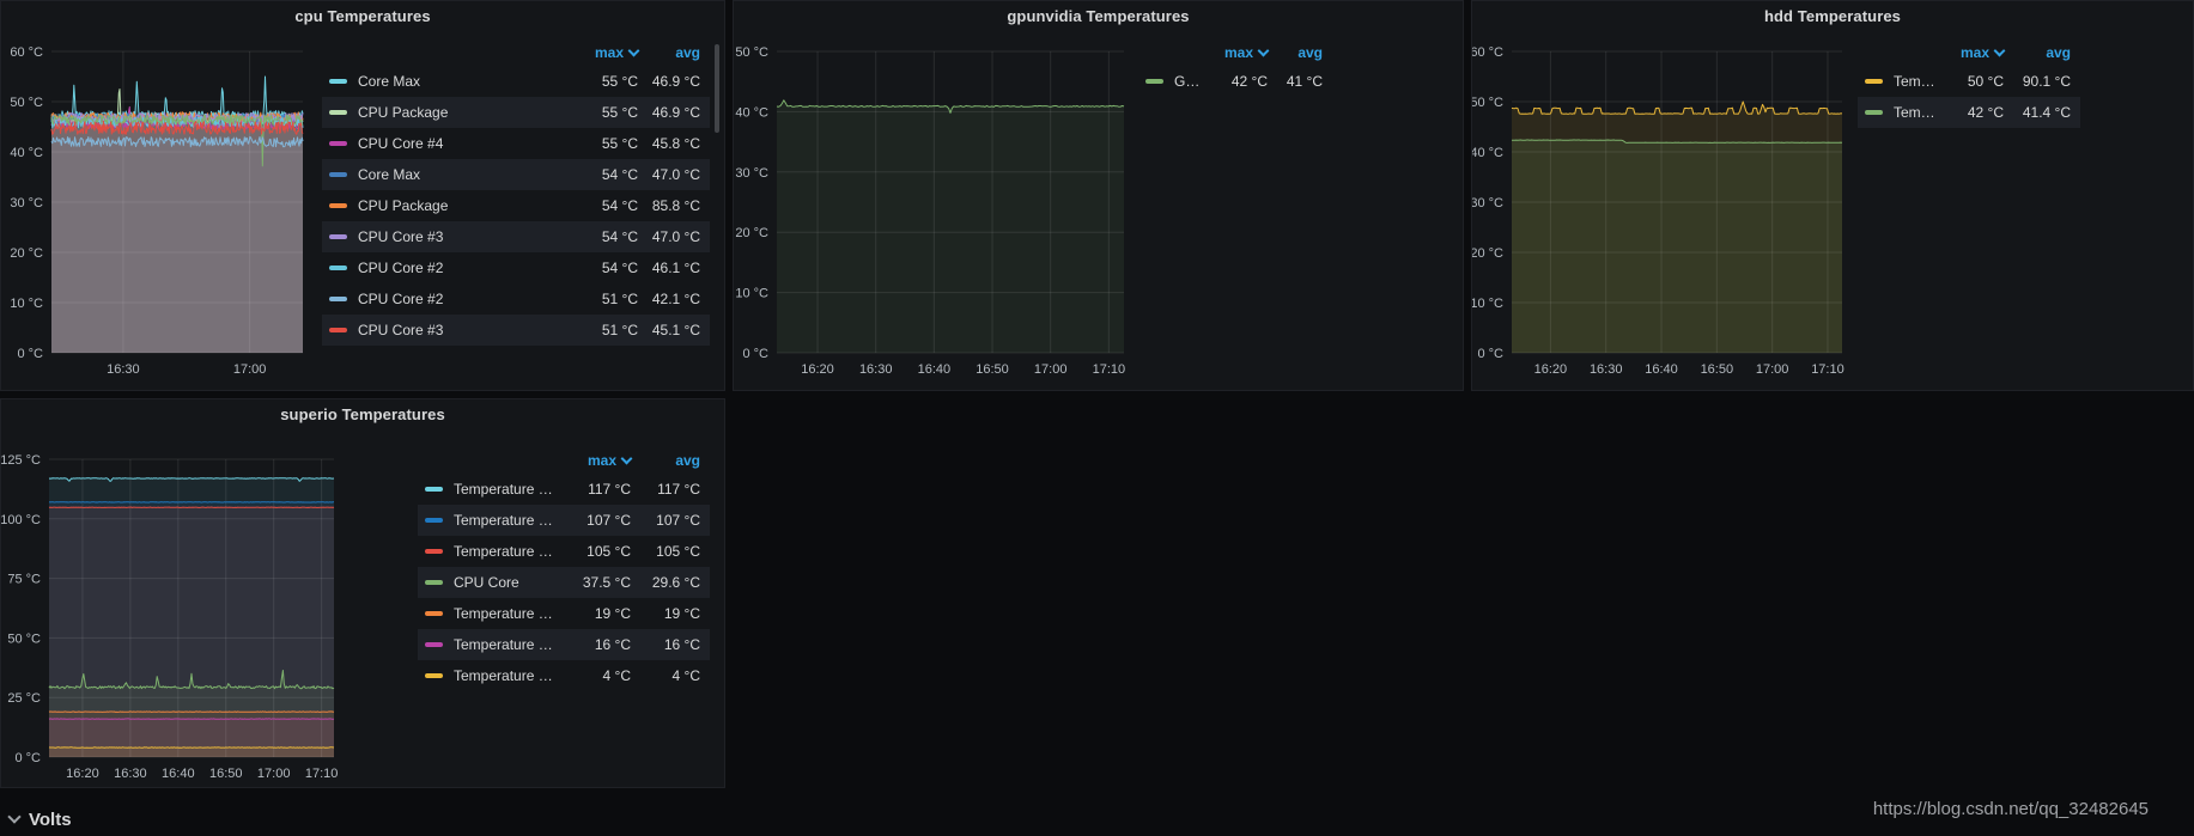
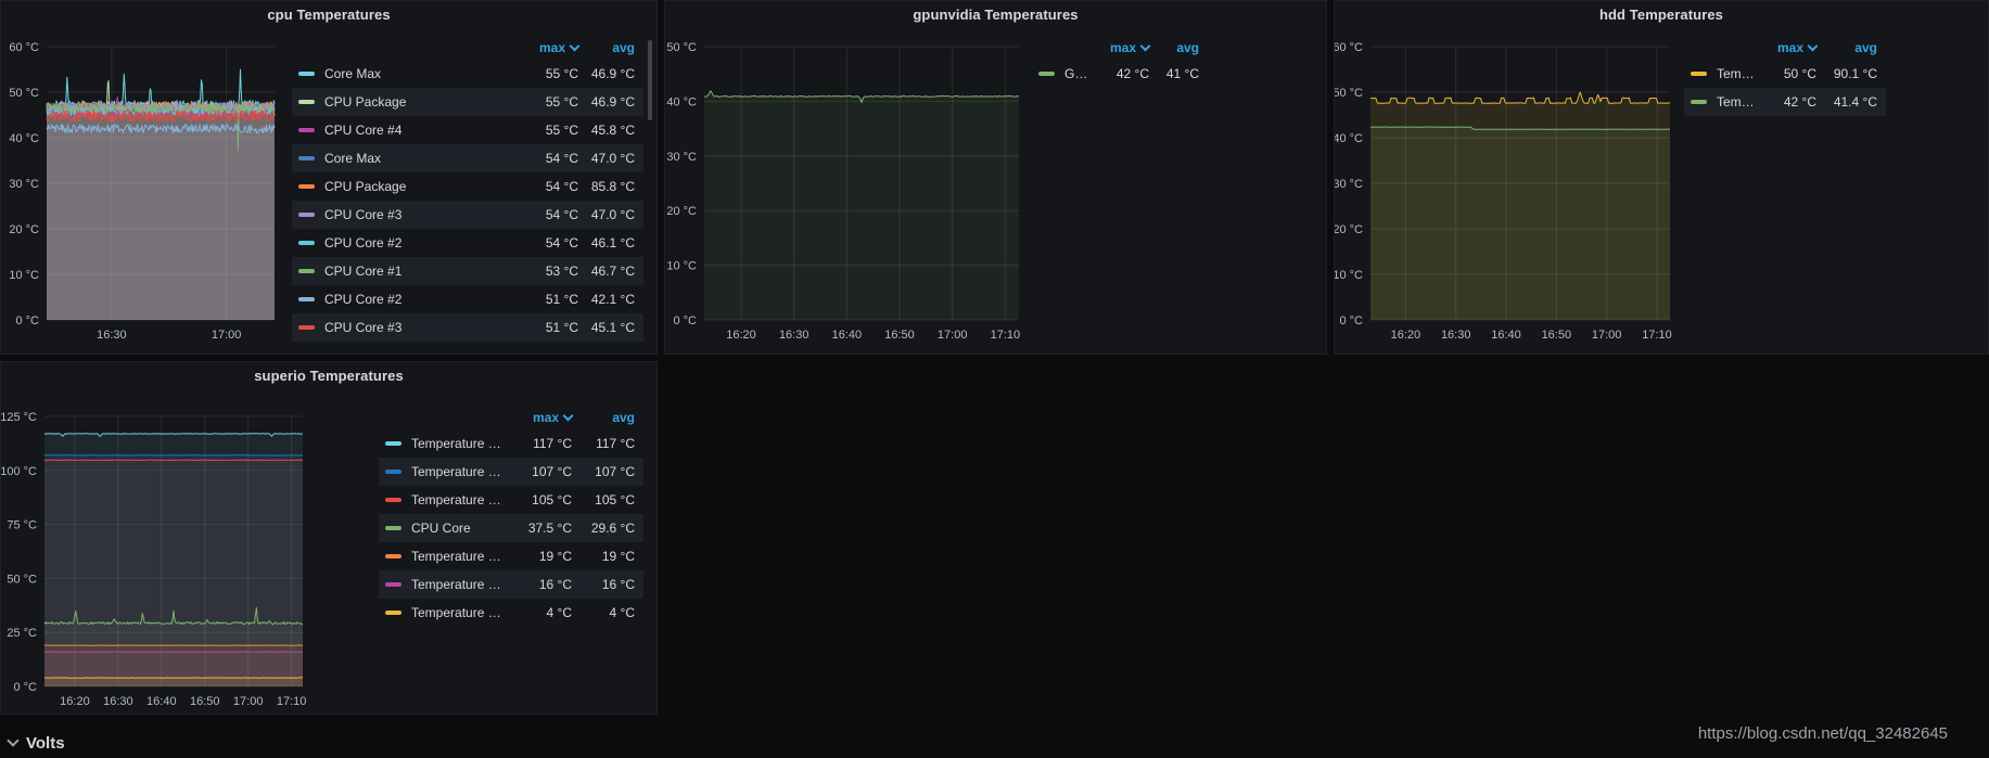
  cpu Temperatures
  60 °C
  50 °C
  40 °C
  30 °C
  20 °C
  10 °C
  0 °C
  16:30
  17:00
  max
  avg
  Core Max
  55 °C
  46.9 °C
  CPU Package
  55 °C
  46.9 °C
  CPU Core #4
  55 °C
  45.8 °C
  Core Max
  54 °C
  47.0 °C
  CPU Package
  54 °C
  85.8 °C
  CPU Core #3
  54 °C
  47.0 °C
  CPU Core #2
  54 °C
  46.1 °C
+ CPU Core #1
+ 53 °C
+ 46.7 °C
  CPU Core #2
  51 °C
  42.1 °C
  CPU Core #3
  51 °C
  45.1 °C
  gpunvidia Temperatures
  50 °C
  40 °C
  30 °C
  20 °C
  10 °C
  0 °C
  16:20
  16:30
  16:40
  16:50
  17:00
  17:10
  max
  avg
  42 °C
  41 °C
  hdd Temperatures
  60 °C
  50 °C
  40 °C
  30 °C
  20 °C
  10 °C
  0 °C
  16:20
  16:30
  16:40
  16:50
  17:00
  17:10
  max
  avg
  50 °C
  90.1 °C
  42 °C
  41.4 °C
  superio Temperatures
  125 °C
  100 °C
  75 °C
  50 °C
  25 °C
  0 °C
  16:20
  16:30
  16:40
  16:50
  17:00
  17:10
  max
  avg
  Temperature #2
  117 °C
  117 °C
  Temperature #5
  107 °C
  107 °C
  Temperature #4
  105 °C
  105 °C
  CPU Core
  37.5 °C
  29.6 °C
  Temperature #3
  19 °C
  19 °C
  Temperature #6
  16 °C
  16 °C
  Temperature #1
  4 °C
  4 °C
  Volts
  https://blog.csdn.net/qq_32482645
